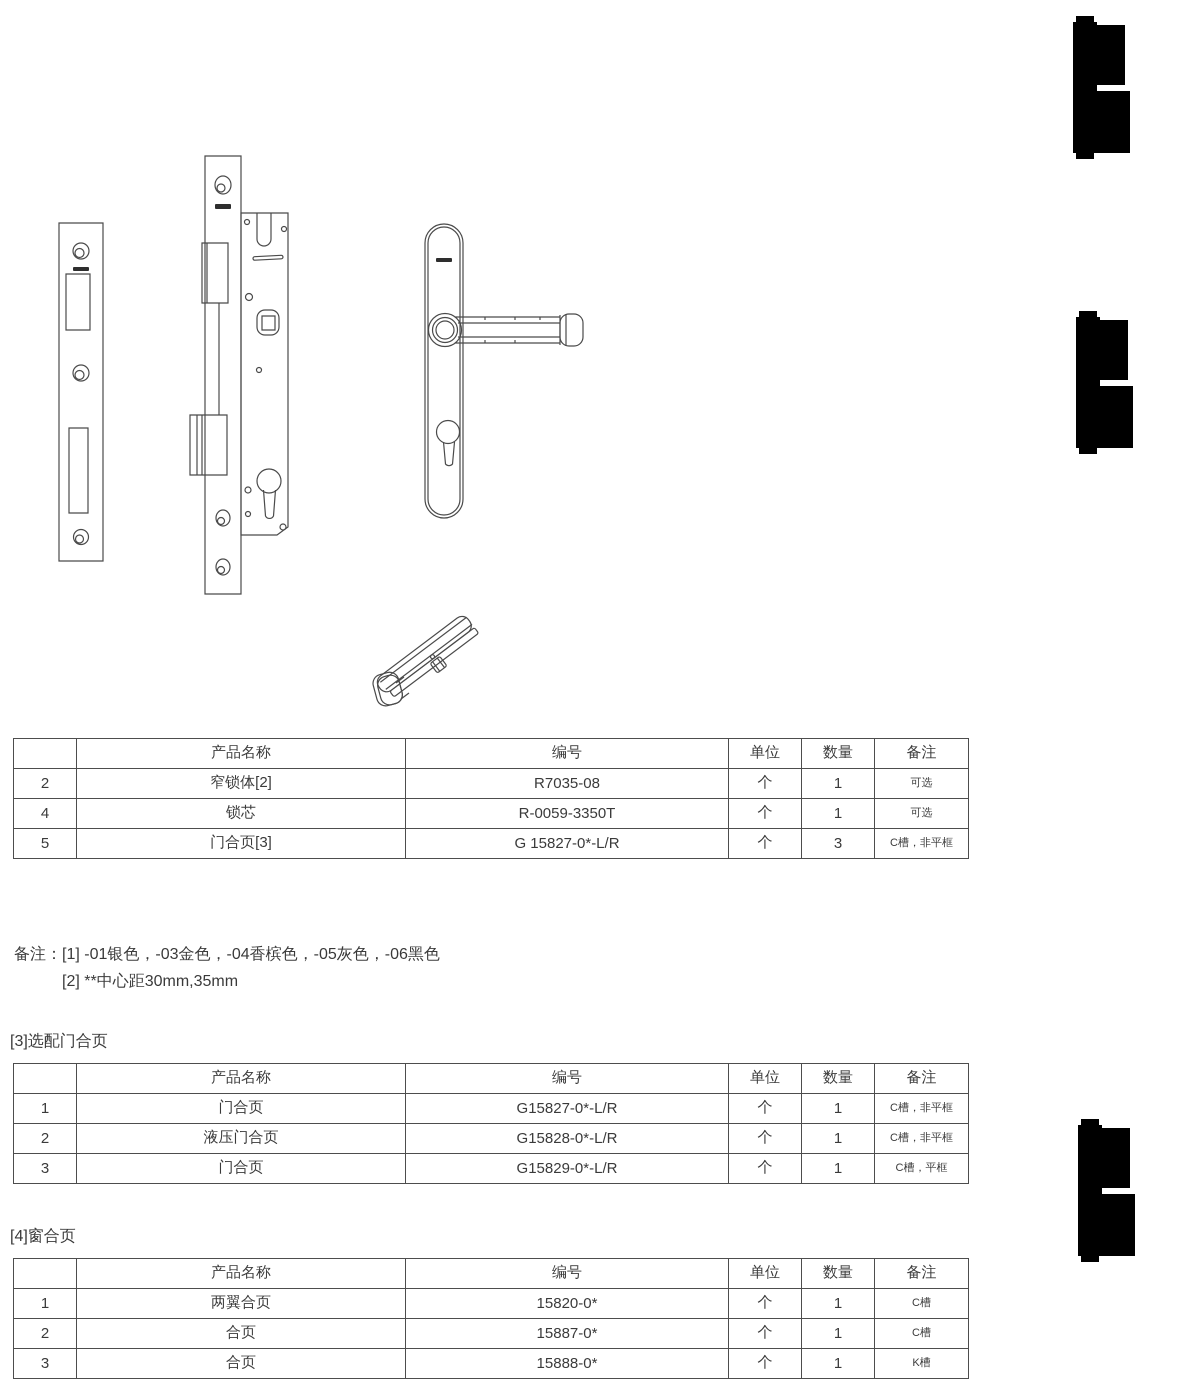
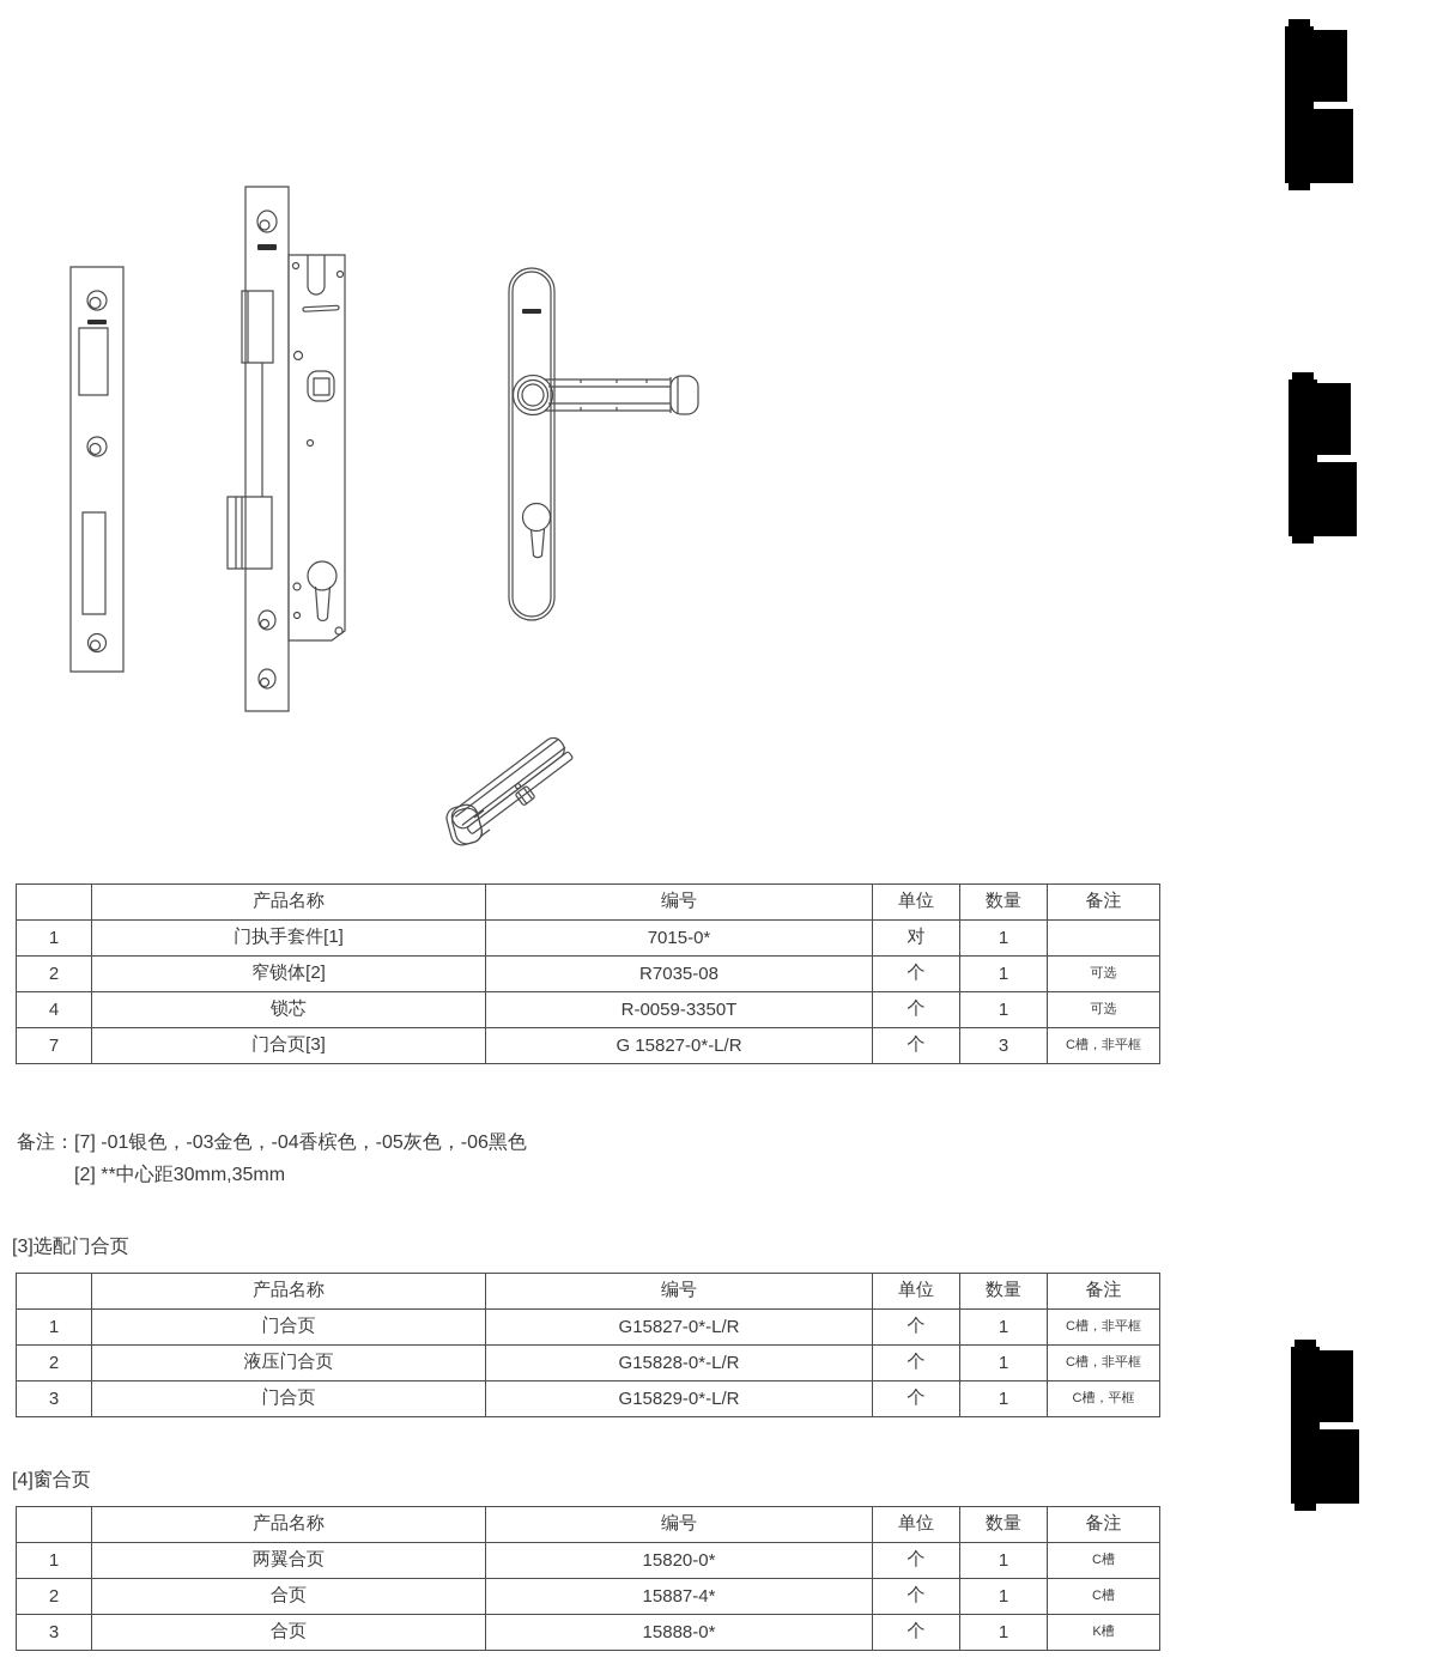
  	产品名称	编号	单位	数量	备注
+ 1	门执手套件[1]	7015-0*	对	1
  2	窄锁体[2]	R7035-08	个	1	可选
  4	锁芯	R-0059-3350T	个	1	可选
- 5	门合页[3]	G 15827-0*-L/R	个	3	C槽，非平框
+ 7	门合页[3]	G 15827-0*-L/R	个	3	C槽，非平框
- 备注：[1] -01银色，-03金色，-04香槟色，-05灰色，-06黑色
+ 备注：[7] -01银色，-03金色，-04香槟色，-05灰色，-06黑色
  [2] **中心距30mm,35mm
  [3]选配门合页
  	产品名称	编号	单位	数量	备注
  1	门合页	G15827-0*-L/R	个	1	C槽，非平框
  2	液压门合页	G15828-0*-L/R	个	1	C槽，非平框
  3	门合页	G15829-0*-L/R	个	1	C槽，平框
  [4]窗合页
  	产品名称	编号	单位	数量	备注
  1	两翼合页	15820-0*	个	1	C槽
- 2	合页	15887-0*	个	1	C槽
+ 2	合页	15887-4*	个	1	C槽
  3	合页	15888-0*	个	1	K槽
